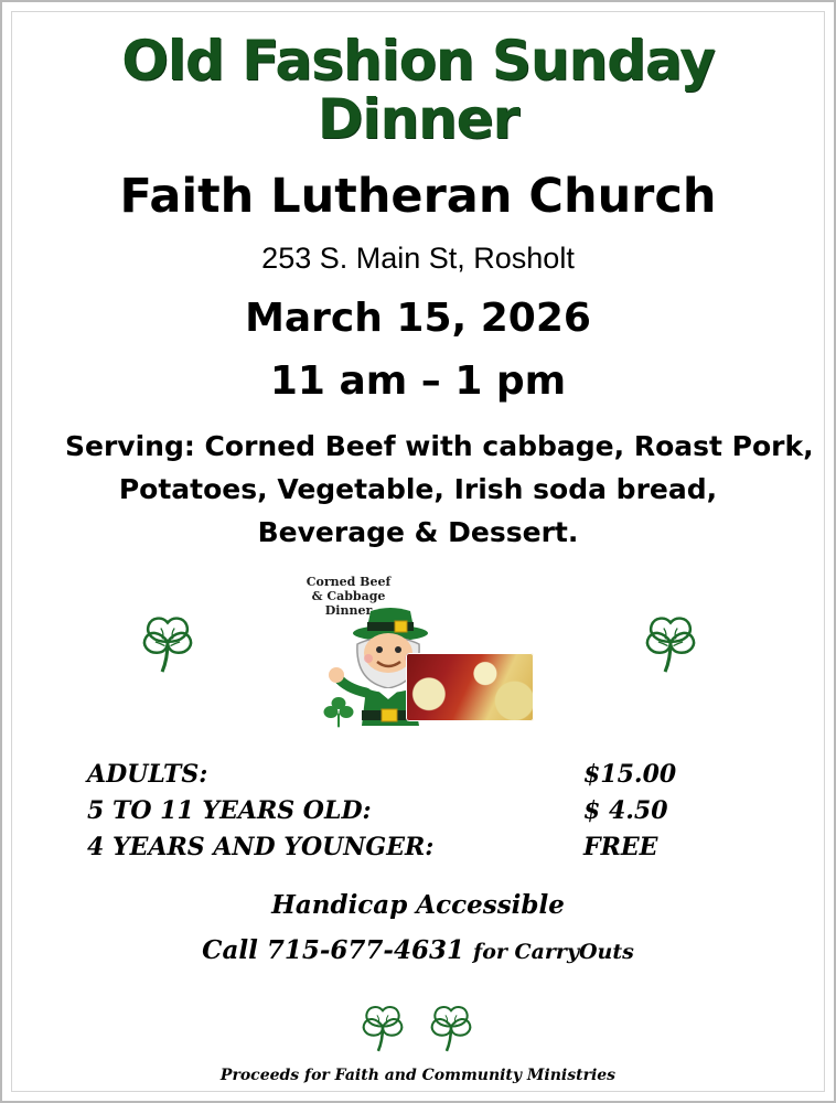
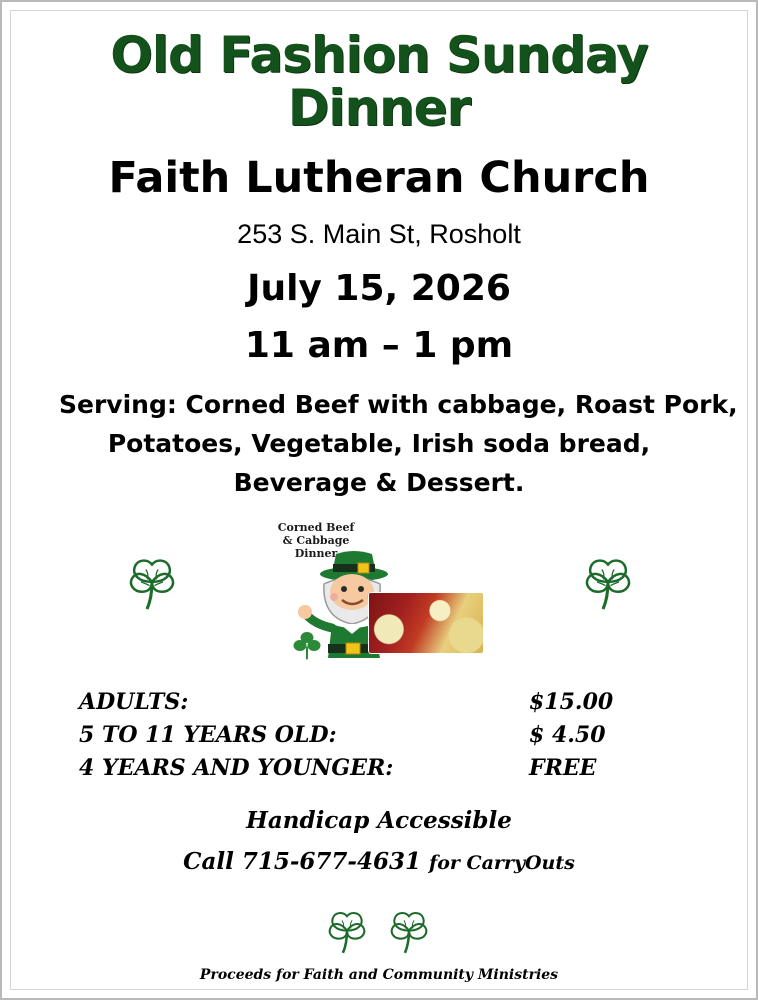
  Old Fashion Sunday Dinner
  Faith Lutheran Church
  253 S. Main St, Rosholt
- March 15, 2026
+ July 15, 2026
  11 am – 1 pm
  Serving: Corned Beef with cabbage, Roast Pork,
  Potatoes, Vegetable, Irish soda bread,
  Beverage & Dessert.
  Corned Beef & Cabbage Dinner
  ADULTS:
  $15.00
  5 TO 11 YEARS OLD:
  $ 4.50
  4 YEARS AND YOUNGER:
  FREE
  Handicap Accessible
  Call 715-677-4631 for CarryOuts
  Proceeds for Faith and Community Ministries
